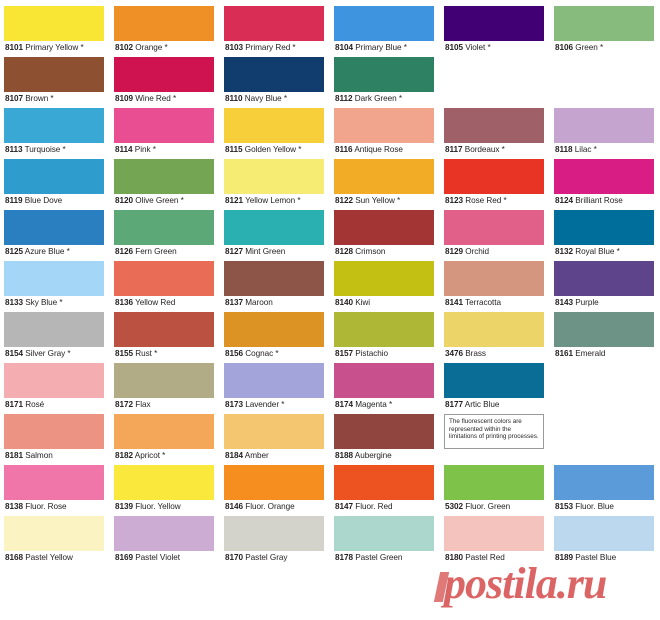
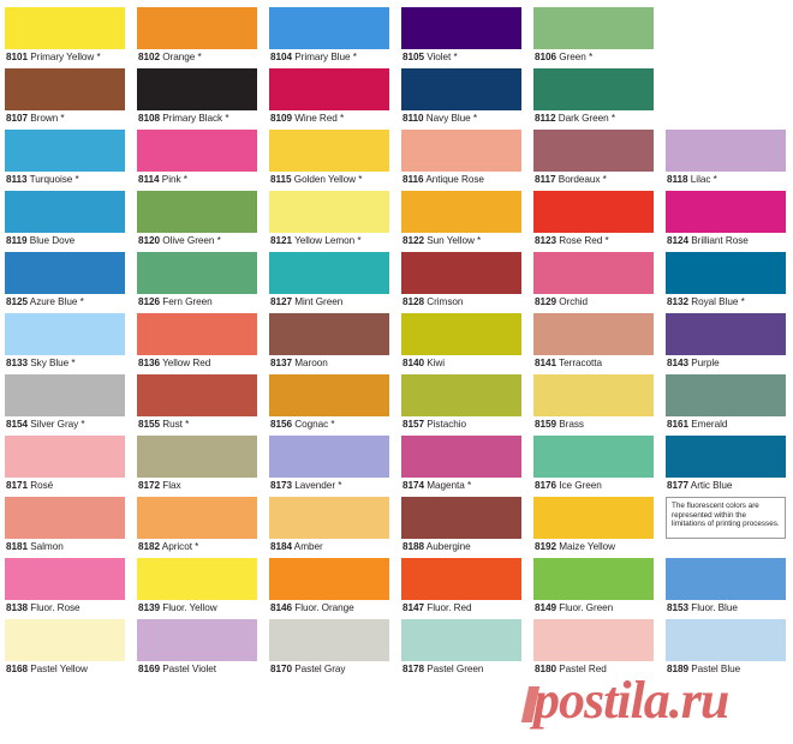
  8101 Primary Yellow *
  8102 Orange *
- 8103 Primary Red *
  8104 Primary Blue *
  8105 Violet *
  8106 Green *
  8107 Brown *
+ 8108 Primary Black *
  8109 Wine Red *
  8110 Navy Blue *
  8112 Dark Green *
  8113 Turquoise *
  8114 Pink *
  8115 Golden Yellow *
  8116 Antique Rose
  8117 Bordeaux *
  8118 Lilac *
  8119 Blue Dove
  8120 Olive Green *
  8121 Yellow Lemon *
  8122 Sun Yellow *
  8123 Rose Red *
  8124 Brilliant Rose
  8125 Azure Blue *
  8126 Fern Green
  8127 Mint Green
  8128 Crimson
  8129 Orchid
  8132 Royal Blue *
  8133 Sky Blue *
  8136 Yellow Red
  8137 Maroon
  8140 Kiwi
  8141 Terracotta
  8143 Purple
  8154 Silver Gray *
  8155 Rust *
  8156 Cognac *
  8157 Pistachio
- 3476 Brass
+ 8159 Brass
  8161 Emerald
  8171 Rosé
  8172 Flax
  8173 Lavender *
  8174 Magenta *
+ 8176 Ice Green
  8177 Artic Blue
  8181 Salmon
  8182 Apricot *
  8184 Amber
  8188 Aubergine
+ 8192 Maize Yellow
  8138 Fluor. Rose
  8139 Fluor. Yellow
  8146 Fluor. Orange
  8147 Fluor. Red
- 5302 Fluor. Green
+ 8149 Fluor. Green
  8153 Fluor. Blue
  8168 Pastel Yellow
  8169 Pastel Violet
  8170 Pastel Gray
  8178 Pastel Green
  8180 Pastel Red
  8189 Pastel Blue
  postila.ru
